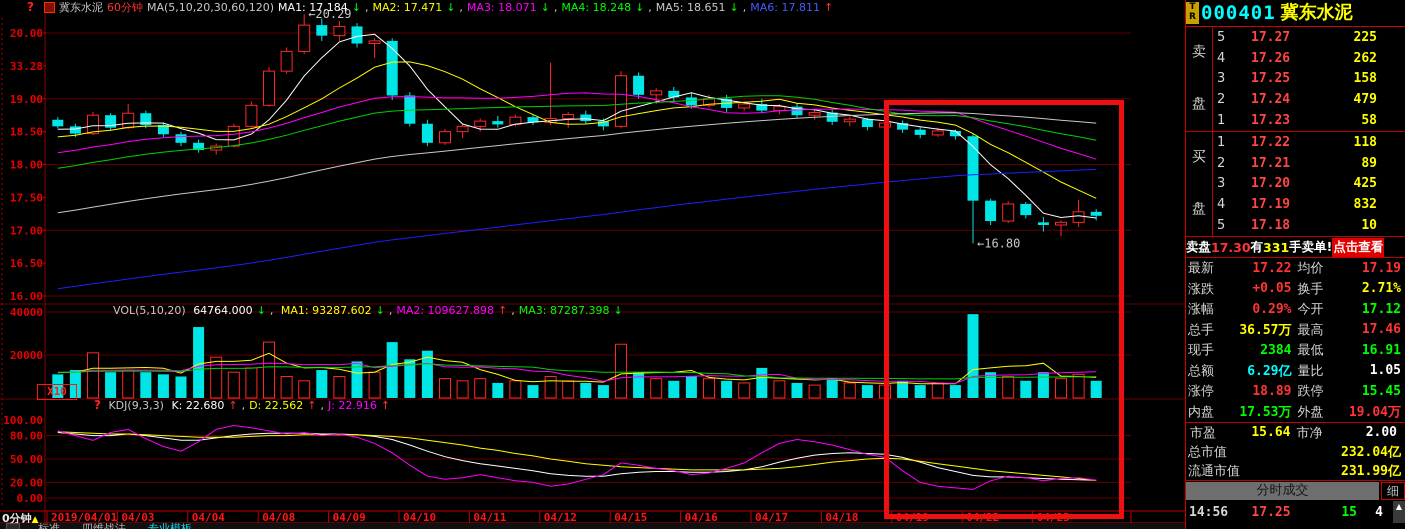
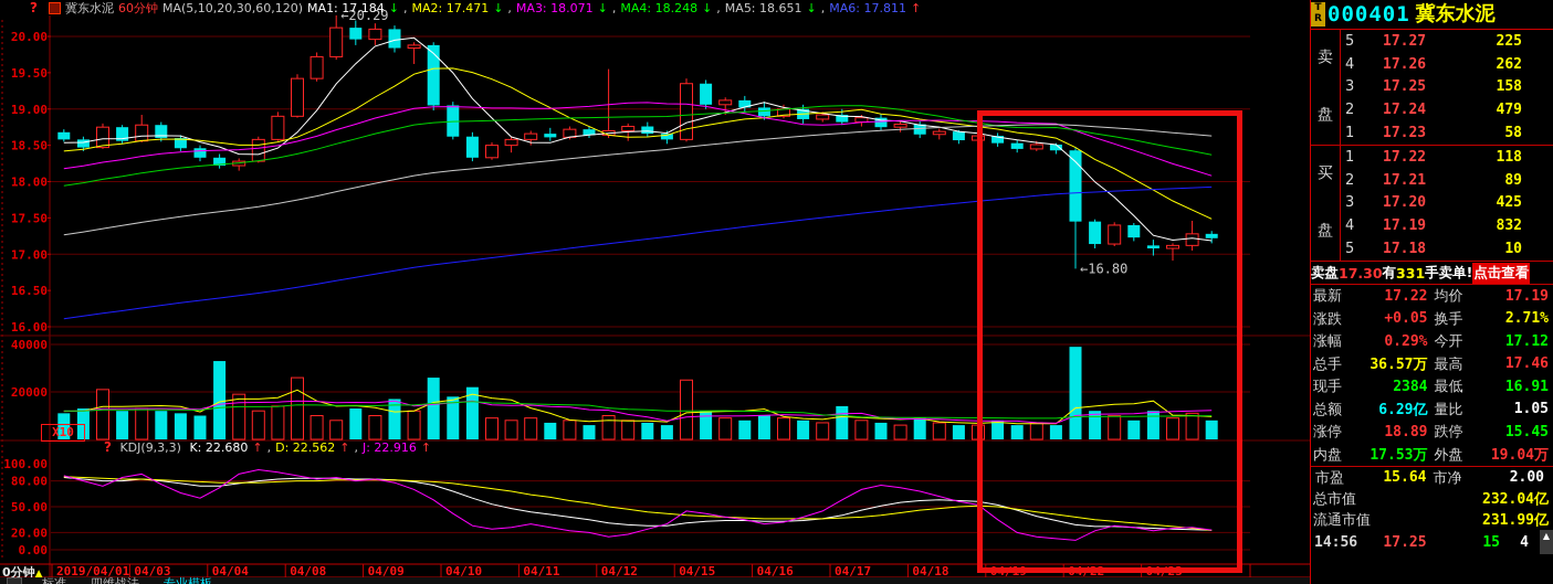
  20.00
- 33.28
+ 19.50
  19.00
  18.50
  18.00
  17.50
  17.00
  16.50
  16.00
  40000
  20000
  100.00
  80.00
  50.00
  20.00
  0.00
  2019/04/01
  04/03
  04/04
  04/08
  04/09
  04/10
  04/11
  04/12
  04/15
  04/16
  04/17
  04/18
  04/19
  04/22
  04/23
  ←20.29
  ←16.80
  ?
  冀东水泥
  60分钟
  MA(5,10,20,30,60,120)
  MA1: 17.184 ↓ , MA2: 17.471 ↓ , MA3: 18.071 ↓ , MA4: 18.248 ↓ , MA5: 18.651 ↓ , MA6: 17.811 ↑
- VOL(5,10,20) 64764.000 ↓ , MA1: 93287.602 ↓ , MA2: 109627.898 ↑ , MA3: 87287.398 ↓
  X10
  ? KDJ(9,3,3) K: 22.680 ↑ , D: 22.562 ↑ , J: 22.916 ↑
  0分钟▲
  标准 四维战法 专业模板
  T
  R
  000401
  冀东水泥
  卖
  盘
  5
  17.27
  225
  4
  17.26
  262
  3
  17.25
  158
  2
  17.24
  479
  1
  17.23
  58
  买
  盘
  1
  17.22
  118
  2
  17.21
  89
  3
  17.20
  425
  4
  17.19
  832
  5
  17.18
  10
  卖盘
  17.30
  有
  331
  手卖单!
  点击查看
  最新
  17.22
  均价
  17.19
  涨跌
  +0.05
  换手
  2.71%
  涨幅
  0.29%
  今开
  17.12
  总手
  36.57万
  最高
  17.46
  现手
  2384
  最低
  16.91
  总额
  6.29亿
  量比
  1.05
  涨停
  18.89
  跌停
  15.45
  内盘
  17.53万
  外盘
  19.04万
  市盈
  15.64
  市净
  2.00
  总市值
  232.04亿
  流通市值
  231.99亿
- 分时成交
- 细
  14:56
  17.25
  15
  4
  ▲
